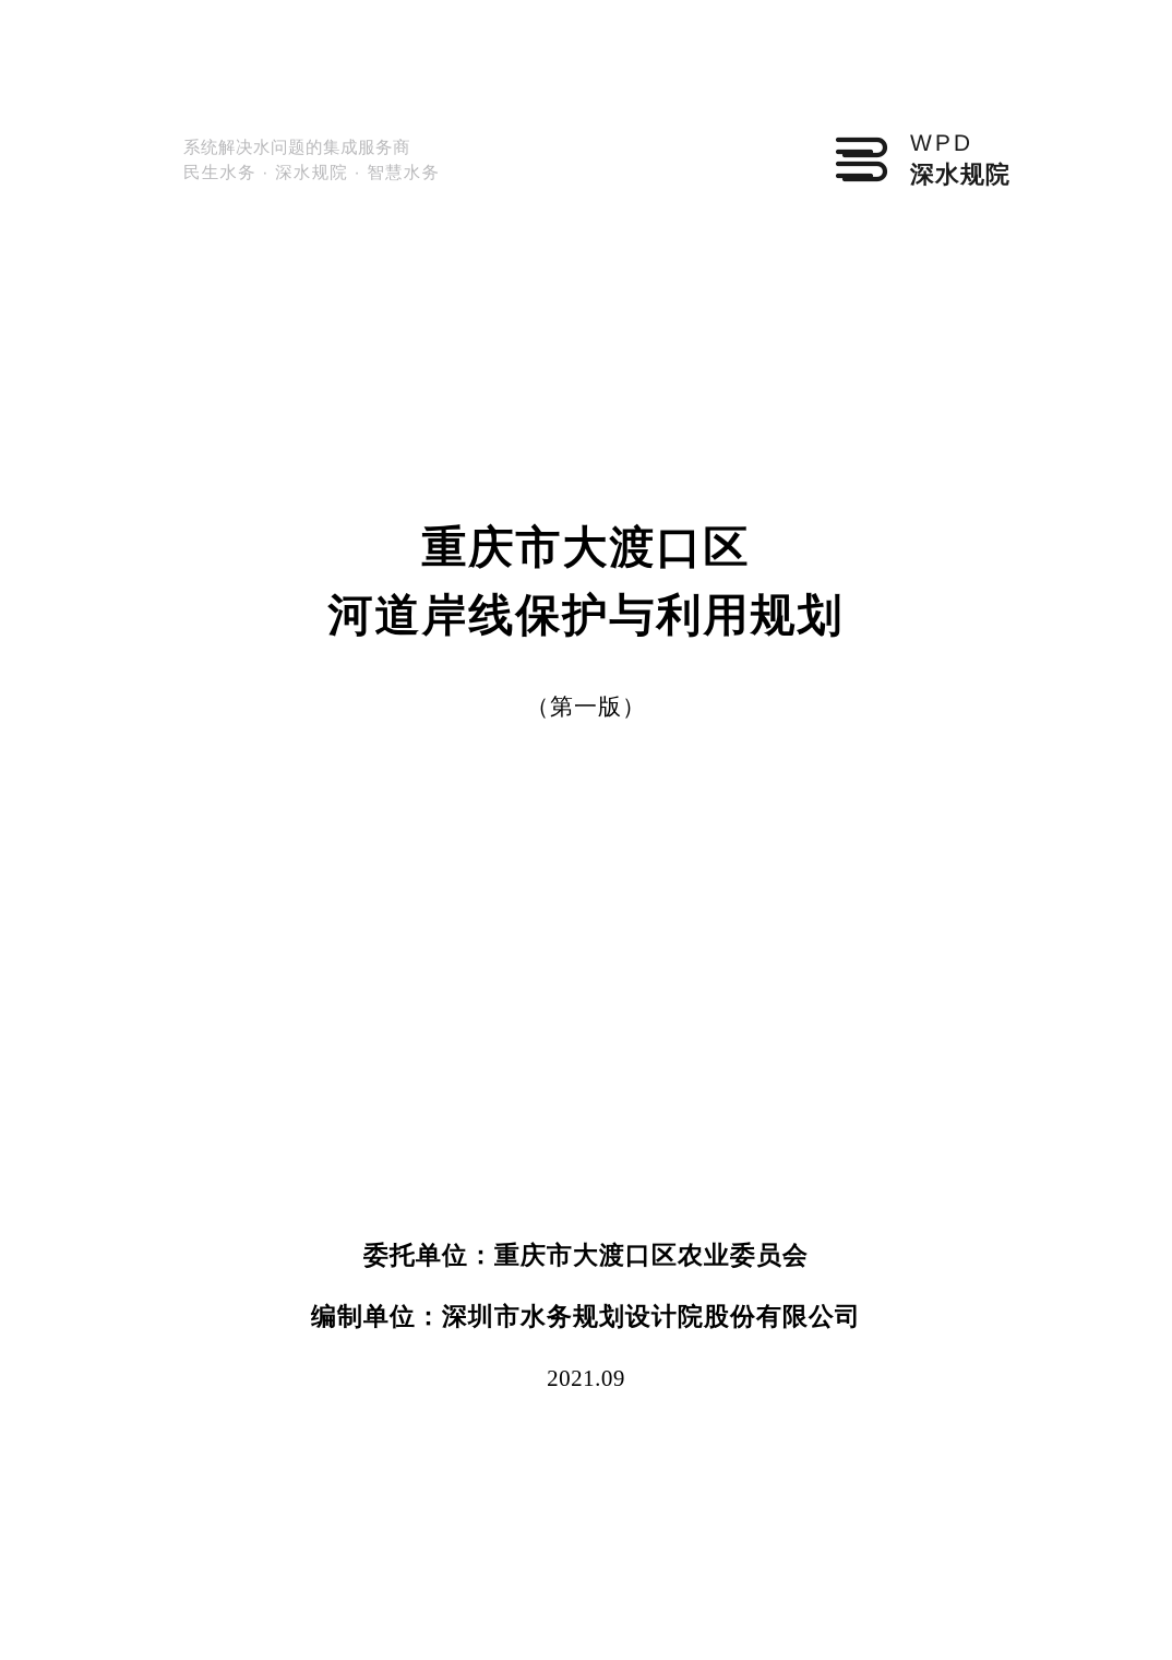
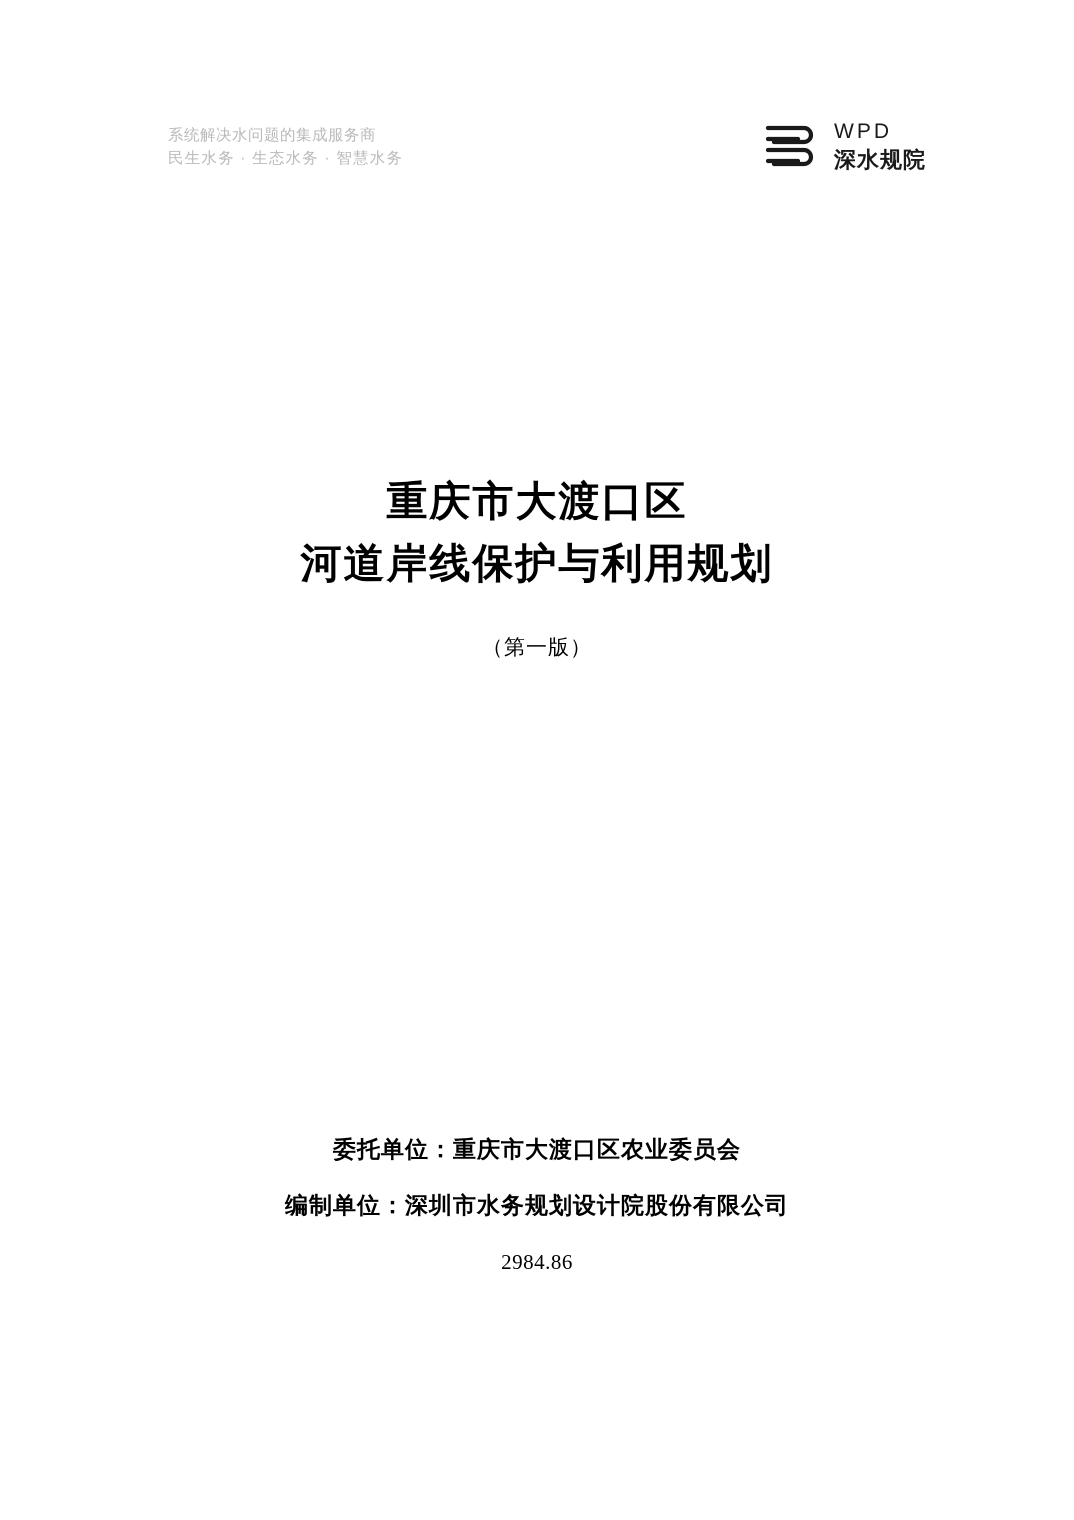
  系统解决水问题的集成服务商
- 民生水务 · 深水规院 · 智慧水务
+ 民生水务 · 生态水务 · 智慧水务
  WPD
  深水规院
  重庆市大渡口区
  河道岸线保护与利用规划
  （第一版）
  委托单位：重庆市大渡口区农业委员会
  编制单位：深圳市水务规划设计院股份有限公司
- 2021.09
+ 2984.86
